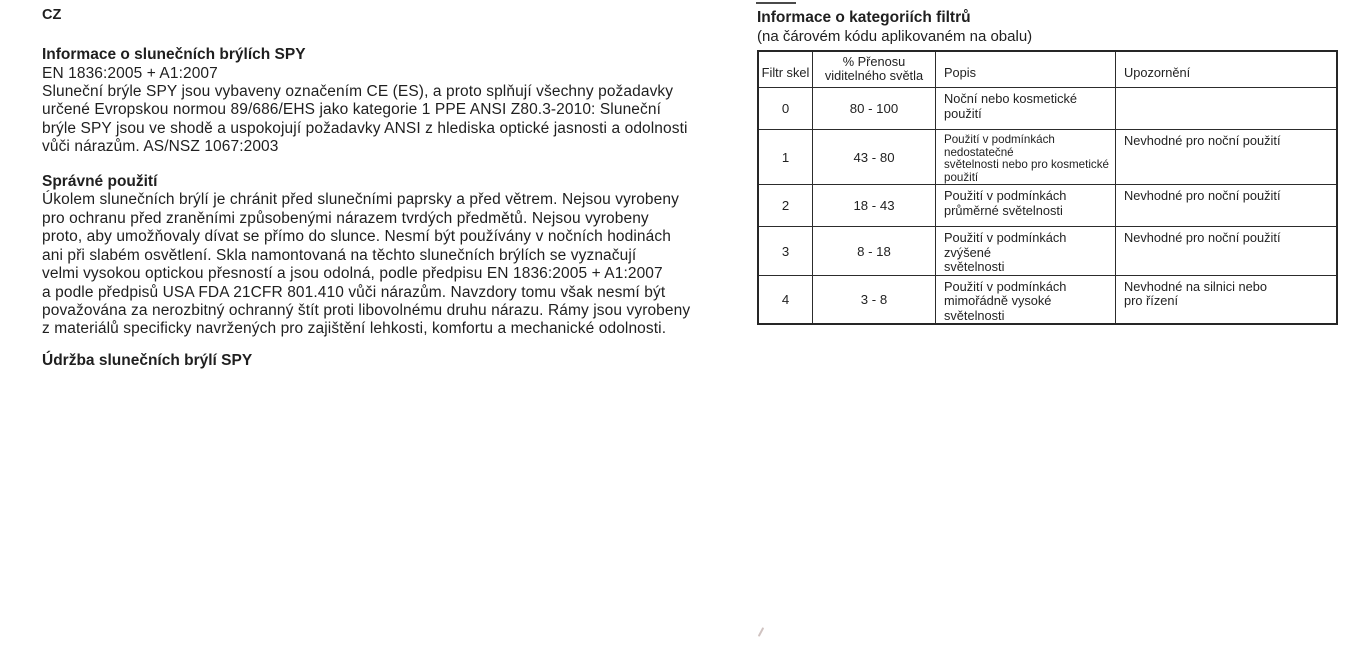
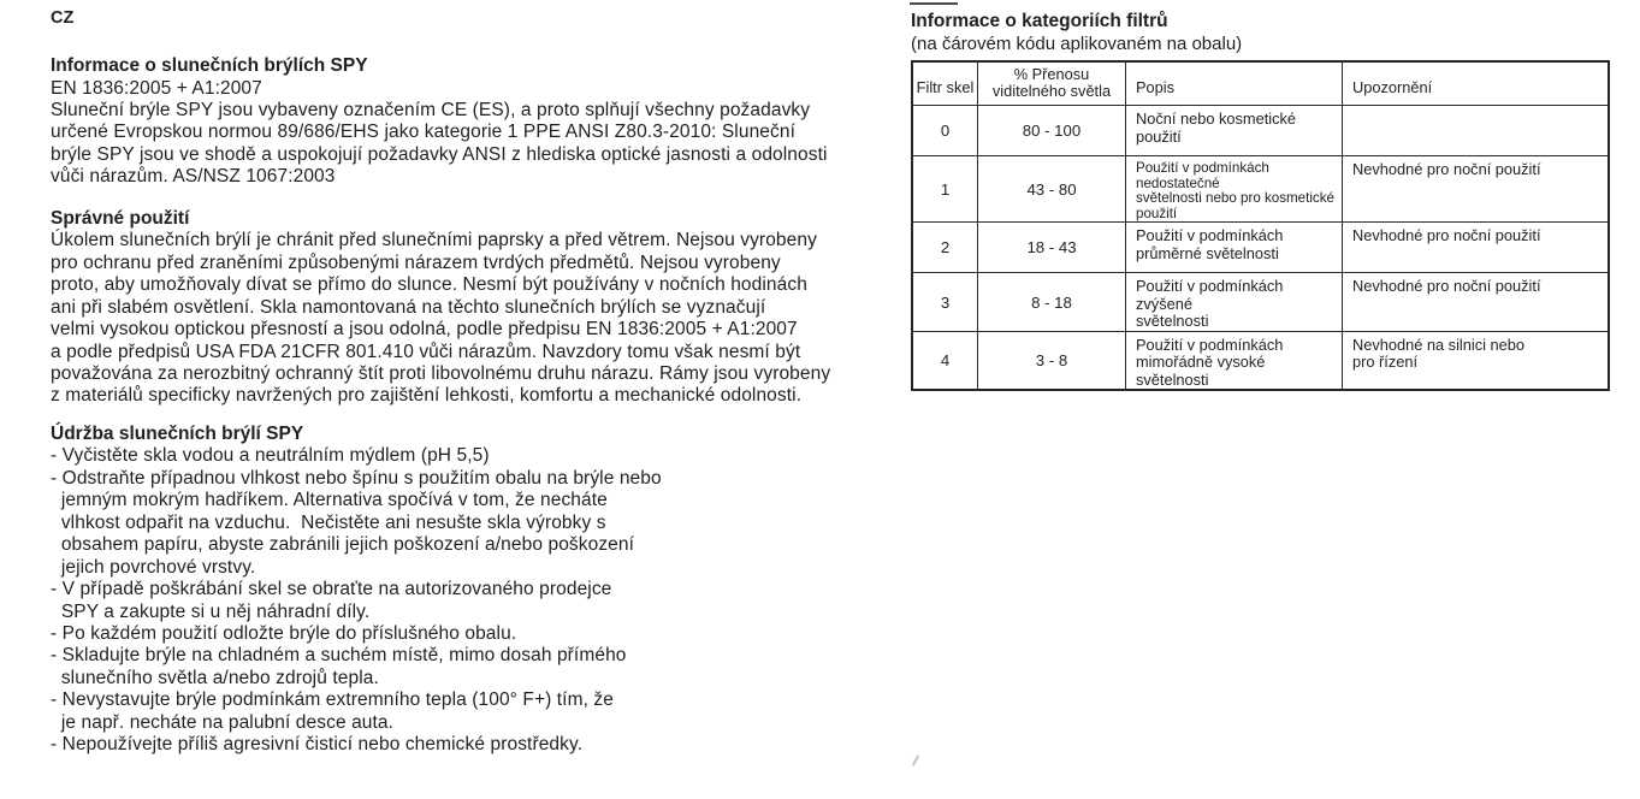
  CZ
  Informace o slunečních brýlích SPY
  EN 1836:2005 + A1:2007
  Sluneční brýle SPY jsou vybaveny označením CE (ES), a proto splňují všechny požadavky
  určené Evropskou normou 89/686/EHS jako kategorie 1 PPE ANSI Z80.3-2010: Sluneční
  brýle SPY jsou ve shodě a uspokojují požadavky ANSI z hlediska optické jasnosti a odolnosti
  vůči nárazům. AS/NSZ 1067:2003
  Správné použití
  Úkolem slunečních brýlí je chránit před slunečními paprsky a před větrem. Nejsou vyrobeny
  pro ochranu před zraněními způsobenými nárazem tvrdých předmětů. Nejsou vyrobeny
  proto, aby umožňovaly dívat se přímo do slunce. Nesmí být používány v nočních hodinách
  ani při slabém osvětlení. Skla namontovaná na těchto slunečních brýlích se vyznačují
  velmi vysokou optickou přesností a jsou odolná, podle předpisu EN 1836:2005 + A1:2007
  a podle předpisů USA FDA 21CFR 801.410 vůči nárazům. Navzdory tomu však nesmí být
  považována za nerozbitný ochranný štít proti libovolnému druhu nárazu. Rámy jsou vyrobeny
  z materiálů specificky navržených pro zajištění lehkosti, komfortu a mechanické odolnosti.
  Údržba slunečních brýlí SPY
+ - Vyčistěte skla vodou a neutrálním mýdlem (pH 5,5)
+ - Odstraňte případnou vlhkost nebo špínu s použitím obalu na brýle nebo
+ jemným mokrým hadříkem. Alternativa spočívá v tom, že necháte
+ vlhkost odpařit na vzduchu. Nečistěte ani nesušte skla výrobky s
+ obsahem papíru, abyste zabránili jejich poškození a/nebo poškození
+ jejich povrchové vrstvy.
+ - V případě poškrábání skel se obraťte na autorizovaného prodejce
+ SPY a zakupte si u něj náhradní díly.
+ - Po každém použití odložte brýle do příslušného obalu.
+ - Skladujte brýle na chladném a suchém místě, mimo dosah přímého
+ slunečního světla a/nebo zdrojů tepla.
+ - Nevystavujte brýle podmínkám extremního tepla (100° F+) tím, že
+ je např. necháte na palubní desce auta.
+ - Nepoužívejte příliš agresivní čisticí nebo chemické prostředky.
  Informace o kategoriích filtrů
  (na čárovém kódu aplikovaném na obalu)
  Filtr skel	% Přenosu viditelného světla	Popis	Upozornění
  0	80 - 100	Noční nebo kosmetické použití
  1	43 - 80	Použití v podmínkách nedostatečné světelnosti nebo pro kosmetické použití	Nevhodné pro noční použití
  2	18 - 43	Použití v podmínkách průměrné světelnosti	Nevhodné pro noční použití
  3	8 - 18	Použití v podmínkách zvýšené světelnosti	Nevhodné pro noční použití
  4	3 - 8	Použití v podmínkách mimořádně vysoké světelnosti	Nevhodné na silnici nebo pro řízení
